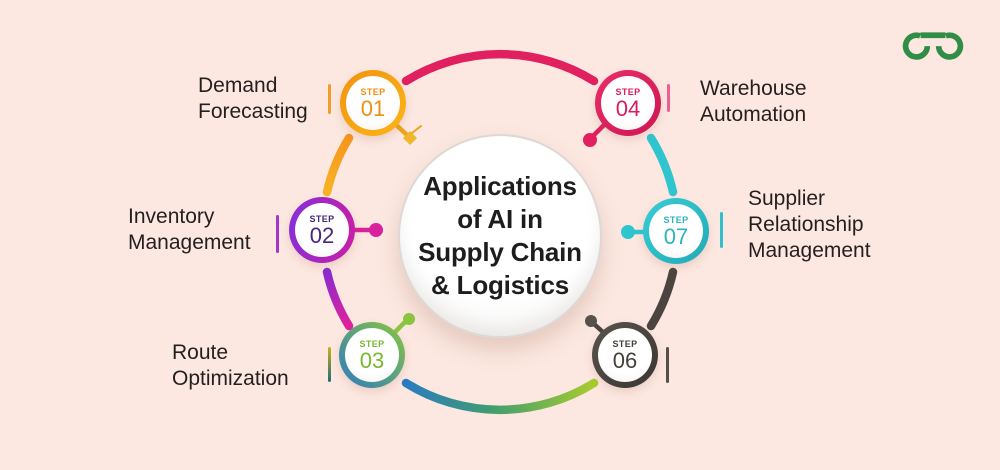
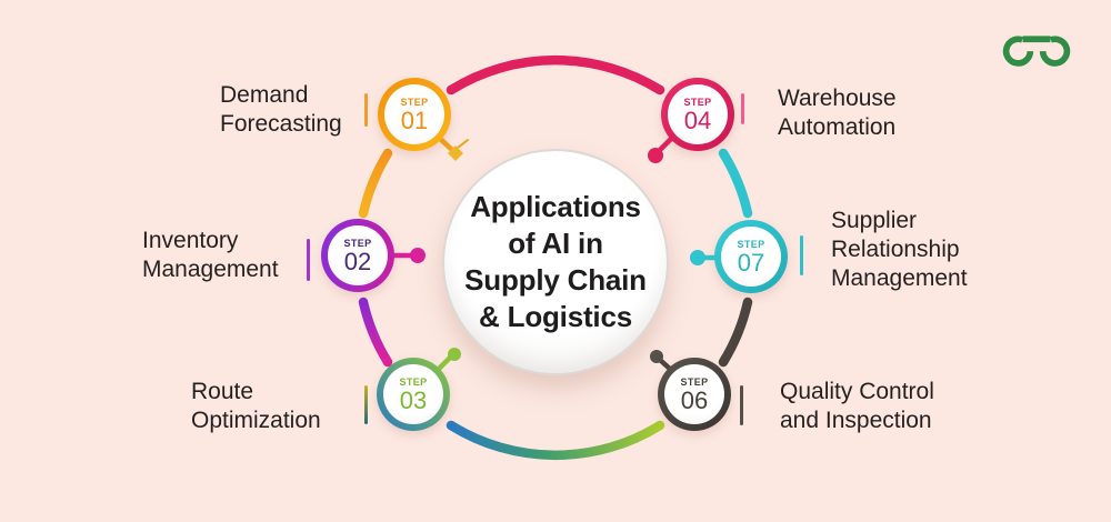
  Applications
  of AI in
  Supply Chain
  & Logistics
  STEP
  01
  STEP
  02
  STEP
  03
  STEP
  04
  STEP
  07
  STEP
  06
  Demand
  Forecasting
  Inventory
  Management
  Route
  Optimization
  Warehouse
  Automation
  Supplier
  Relationship
  Management
+ Quality Control
+ and Inspection
